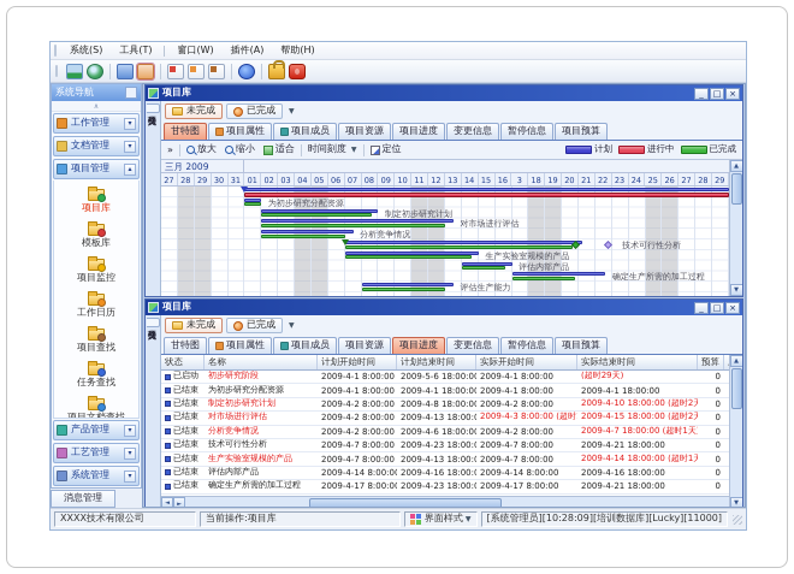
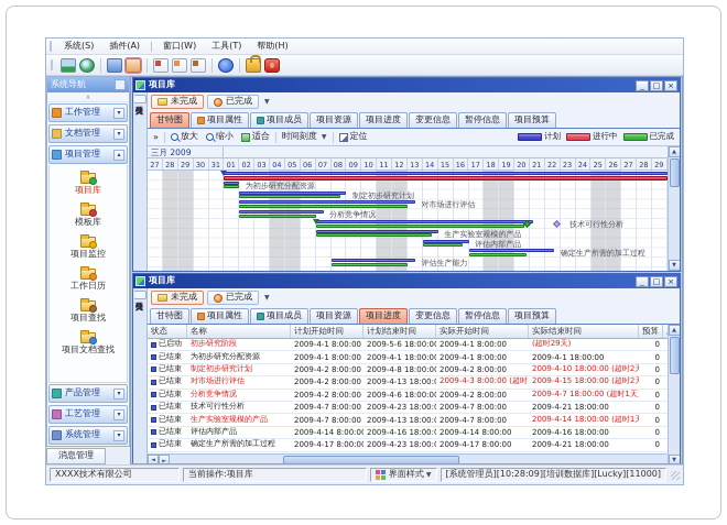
  系统(S)
- 工具(T)
+ 插件(A)
  窗口(W)
- 插件(A)
+ 工具(T)
  帮助(H)
  系统导航
  工作管理
  文档管理
  项目管理
  项目库
  模板库
  项目监控
  工作日历
  项目查找
- 任务查找
  项目文档查找
  产品管理
  工艺管理
  系统管理
  消息管理
  项目库
  _
  □
  ×
  未完成
  已完成
  甘特图
  项目属性
  项目成员
  项目资源
  项目进度
  变更信息
  暂停信息
  项目预算
  »
  放大
  缩小
  适合
  时间刻度
  定位
  计划
  进行中
  已完成
  三月 2009
  27
  28
  29
  30
  31
  01
  02
  03
  04
  05
  06
  07
  08
  09
  10
  11
  12
  13
  14
  15
  16
- 3
+ 17
  18
  19
  20
  21
  22
  23
  24
  25
  26
  27
  28
  29
  为初步研究分配资源
  制定初步研究计划
  对市场进行评估
  分析竞争情况
  技术可行性分析
  生产实验室规模的产品
  评估内部产品
  确定生产所需的加工过程
  评估生产能力
  项目库
  _
  □
  ×
  未完成
  已完成
  甘特图
  项目属性
  项目成员
  项目资源
  项目进度
  变更信息
  暂停信息
  项目预算
  状态
  名称
  计划开始时间
  计划结束时间
  实际开始时间
  实际结束时间
  预算
  已启动
  初步研究阶段
  2009-4-1 8:00:00
  2009-5-6 18:00:0
  2009-4-1 8:00:00
  (超时29天)
  0
  已结束
  为初步研究分配资源
  2009-4-1 8:00:00
  2009-4-1 18:00:0
  2009-4-1 8:00:00
  2009-4-1 18:00:00
  0
  已结束
  制定初步研究计划
  2009-4-2 8:00:00
  2009-4-8 18:00:0
  2009-4-2 8:00:00
  2009-4-10 18:00:00 (超时2天
  0
  已结束
  对市场进行评估
  2009-4-2 8:00:00
  2009-4-13 18:00:
  2009-4-3 8:00:00 (超时
  2009-4-15 18:00:00 (超时2天
  0
  已结束
  分析竞争情况
  2009-4-2 8:00:00
  2009-4-6 18:00:0
  2009-4-2 8:00:00
  2009-4-7 18:00:00 (超时1天
  0
  已结束
  技术可行性分析
  2009-4-7 8:00:00
  2009-4-23 18:00:
  2009-4-7 8:00:00
  2009-4-21 18:00:00
  0
  已结束
  生产实验室规模的产品
  2009-4-7 8:00:00
  2009-4-13 18:00:
  2009-4-7 8:00:00
  2009-4-14 18:00:00 (超时1天
  0
  已结束
  评估内部产品
  2009-4-14 8:00:0
  2009-4-16 18:00:
  2009-4-14 8:00:00
  2009-4-16 18:00:00
  0
  已结束
  确定生产所需的加工过程
  2009-4-17 8:00:0
  2009-4-23 18:00:
  2009-4-17 8:00:00
  2009-4-21 18:00:00
  0
  XXXX技术有限公司
  当前操作:项目库
  界面样式
  [系统管理员][10:28:09][培训数据库][Lucky][11000]
